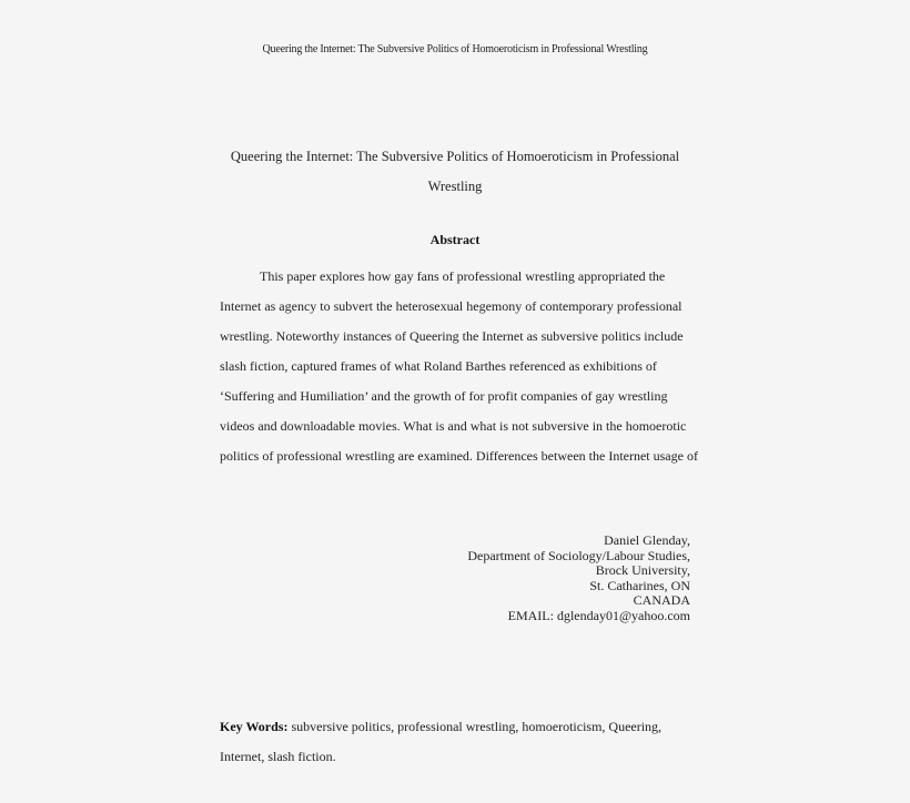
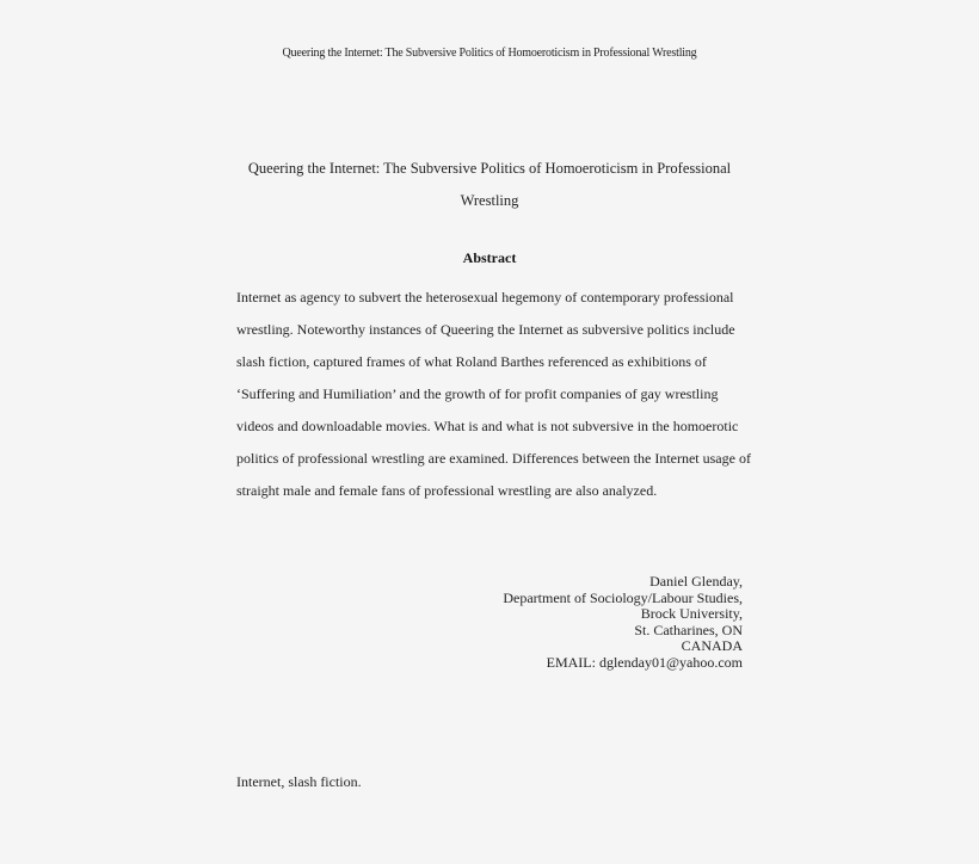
  Queering the Internet: The Subversive Politics of Homoeroticism in Professional Wrestling
  Queering the Internet: The Subversive Politics of Homoeroticism in Professional
  Wrestling
  Abstract
- This paper explores how gay fans of professional wrestling appropriated the
  Internet as agency to subvert the heterosexual hegemony of contemporary professional
  wrestling. Noteworthy instances of Queering the Internet as subversive politics include
  slash fiction, captured frames of what Roland Barthes referenced as exhibitions of
  ‘Suffering and Humiliation’ and the growth of for profit companies of gay wrestling
  videos and downloadable movies. What is and what is not subversive in the homoerotic
  politics of professional wrestling are examined. Differences between the Internet usage of
+ straight male and female fans of professional wrestling are also analyzed.
  Daniel Glenday,
  Department of Sociology/Labour Studies,
  Brock University,
  St. Catharines, ON
  CANADA
  EMAIL: dglenday01@yahoo.com
- Key Words: subversive politics, professional wrestling, homoeroticism, Queering,
  Internet, slash fiction.
